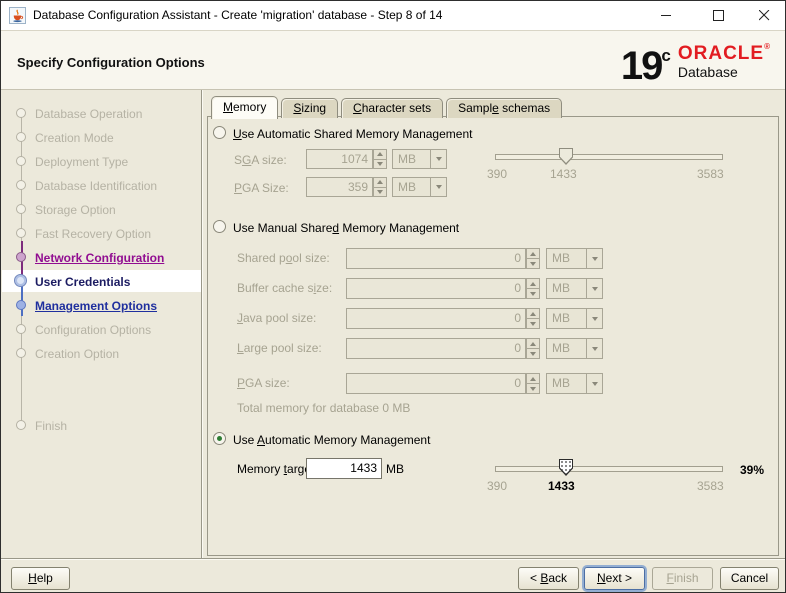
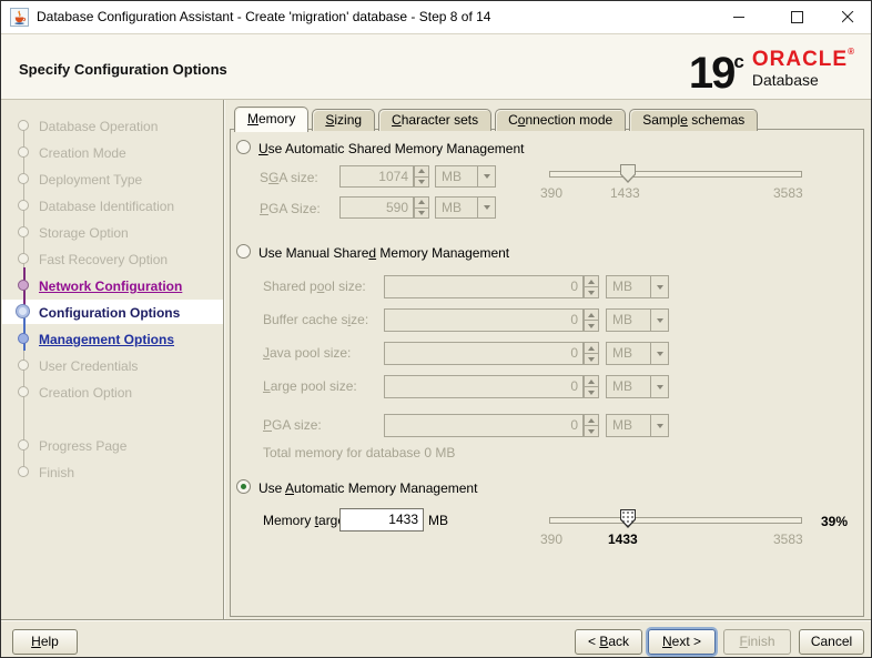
  Database Configuration Assistant - Create 'migration' database - Step 8 of 14
  Specify Configuration Options
  19c
  ORACLE®
  Database
  Database Operation
  Creation Mode
  Deployment Type
  Database Identification
  Storage Option
  Fast Recovery Option
  Network Configuration
- User Credentials
+ Configuration Options
  Management Options
- Configuration Options
+ User Credentials
  Creation Option
+ Progress Page
  Finish
  Memory
  Sizing
  Character sets
+ Connection mode
  Sample schemas
  Use Automatic Shared Memory Management
  SGA size:
  1074
  MB
  390
  1433
  3583
  PGA Size:
- 359
+ 590
  MB
  Use Manual Shared Memory Management
  Shared pool size:
  0
  MB
  Buffer cache size:
  0
  MB
  Java pool size:
  0
  MB
  Large pool size:
  0
  MB
  PGA size:
  0
  MB
  Total memory for database 0 MB
  Use Automatic Memory Management
  Memory targ
  1433
  MB
  390
  1433
  3583
  39%
  Help
  < Back
  Next >
  Finish
  Cancel
